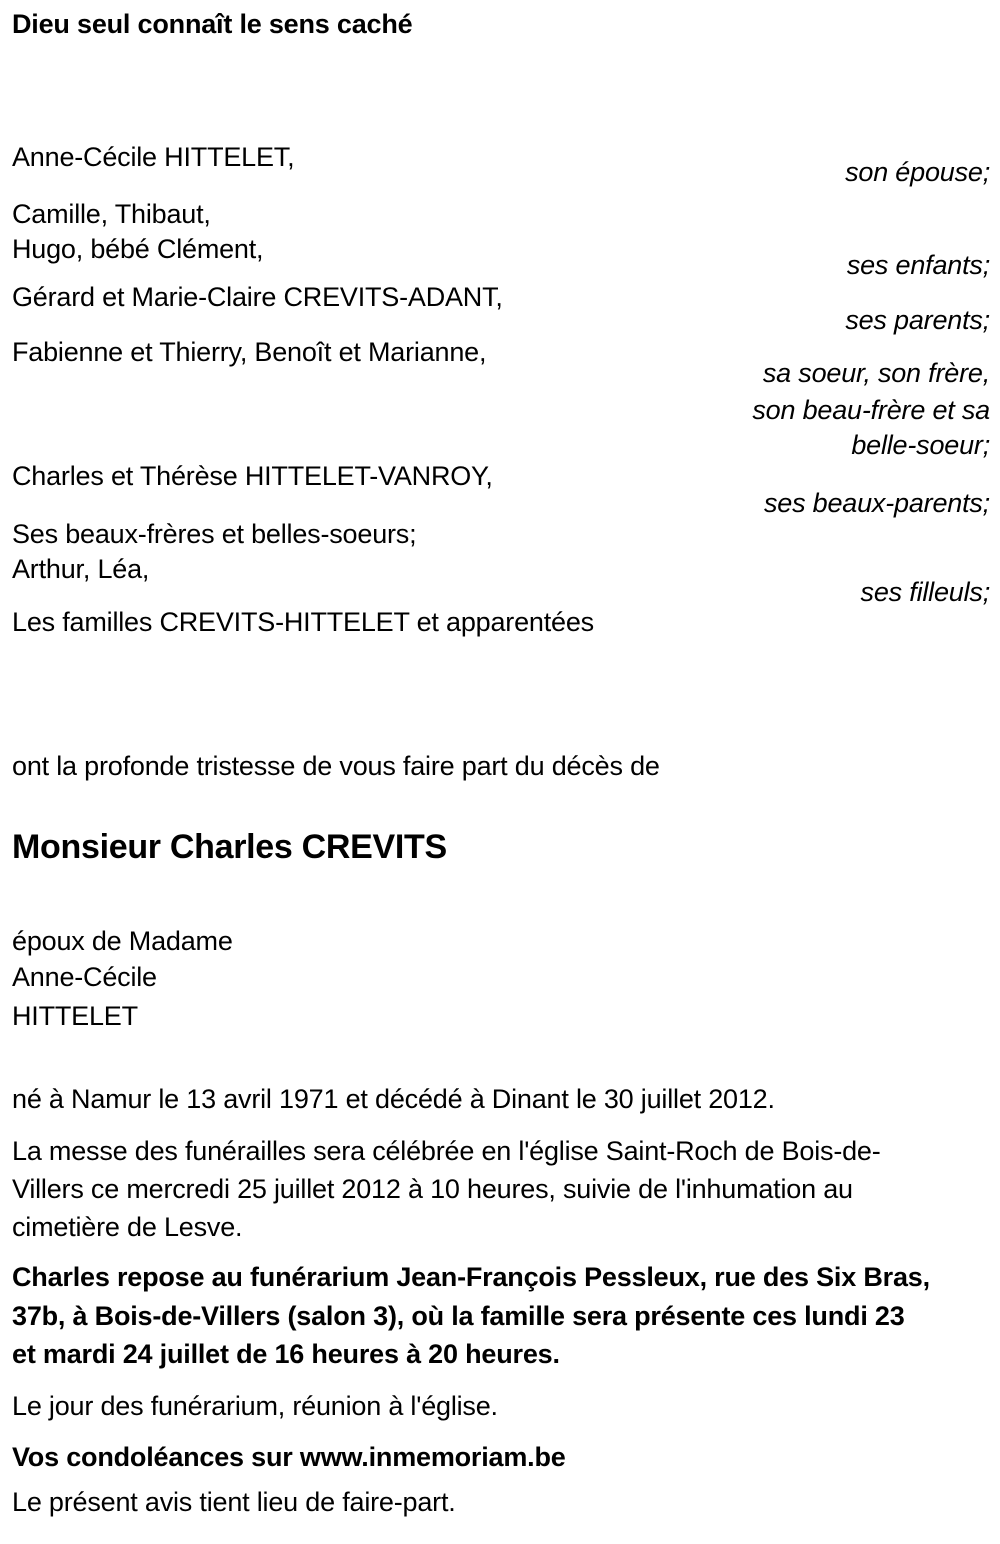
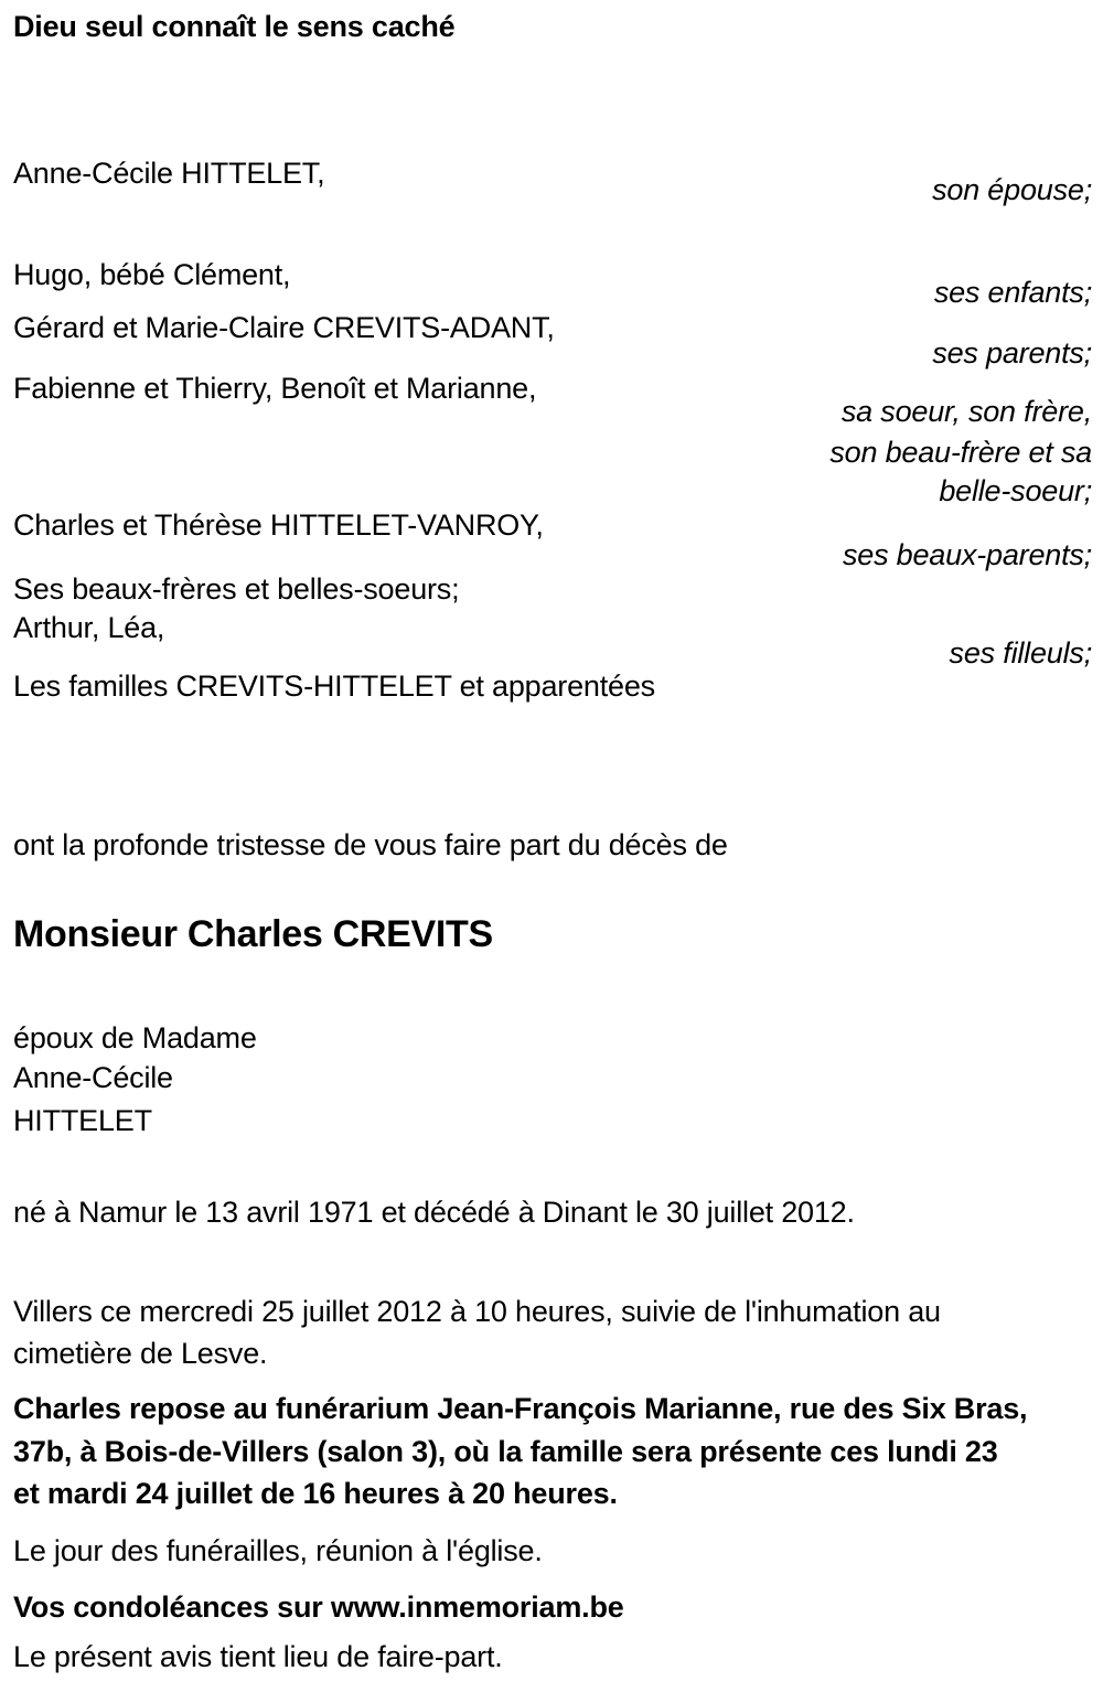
  Dieu seul connaît le sens caché
  Anne-Cécile HITTELET,
  son épouse;
- Camille, Thibaut,
  Hugo, bébé Clément,
  ses enfants;
  Gérard et Marie-Claire CREVITS-ADANT,
  ses parents;
  Fabienne et Thierry, Benoît et Marianne,
  sa soeur, son frère,
  son beau-frère et sa
  belle-soeur;
  Charles et Thérèse HITTELET-VANROY,
  ses beaux-parents;
  Ses beaux-frères et belles-soeurs;
  Arthur, Léa,
  ses filleuls;
  Les familles CREVITS-HITTELET et apparentées
  ont la profonde tristesse de vous faire part du décès de
  Monsieur Charles CREVITS
  époux de Madame
  Anne-Cécile
  HITTELET
  né à Namur le 13 avril 1971 et décédé à Dinant le 30 juillet 2012.
- La messe des funérailles sera célébrée en l'église Saint-Roch de Bois-de-
  Villers ce mercredi 25 juillet 2012 à 10 heures, suivie de l'inhumation au
  cimetière de Lesve.
- Charles repose au funérarium Jean-François Pessleux, rue des Six Bras,
+ Charles repose au funérarium Jean-François Marianne, rue des Six Bras,
  37b, à Bois-de-Villers (salon 3), où la famille sera présente ces lundi 23
  et mardi 24 juillet de 16 heures à 20 heures.
- Le jour des funérarium, réunion à l'église.
+ Le jour des funérailles, réunion à l'église.
  Vos condoléances sur www.inmemoriam.be
  Le présent avis tient lieu de faire-part.
